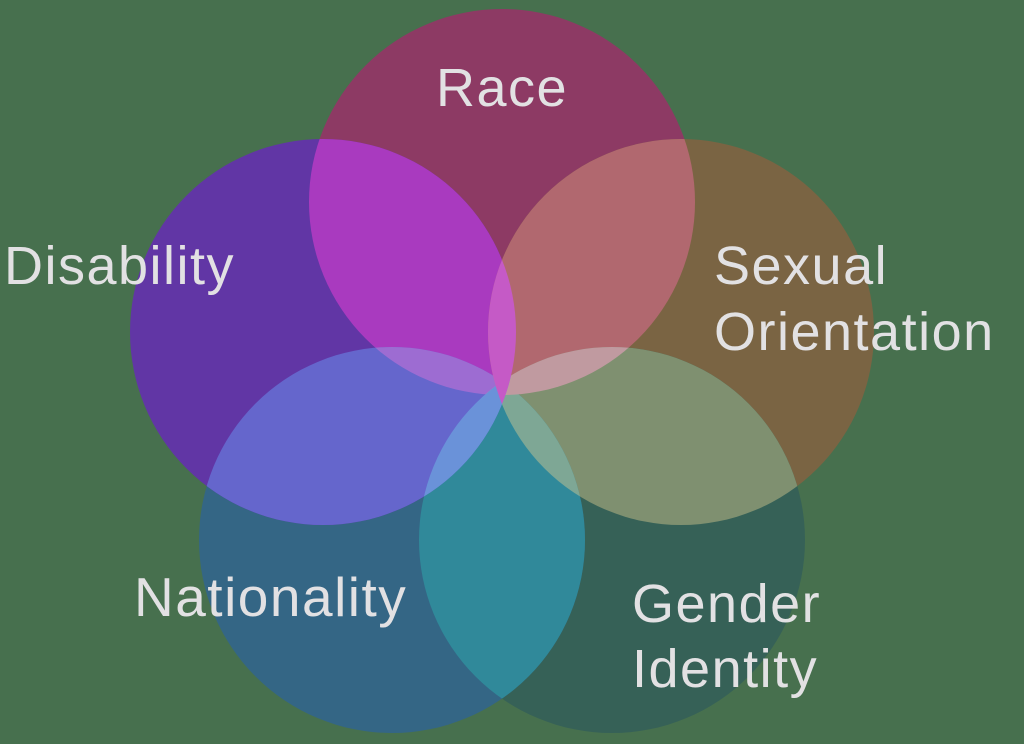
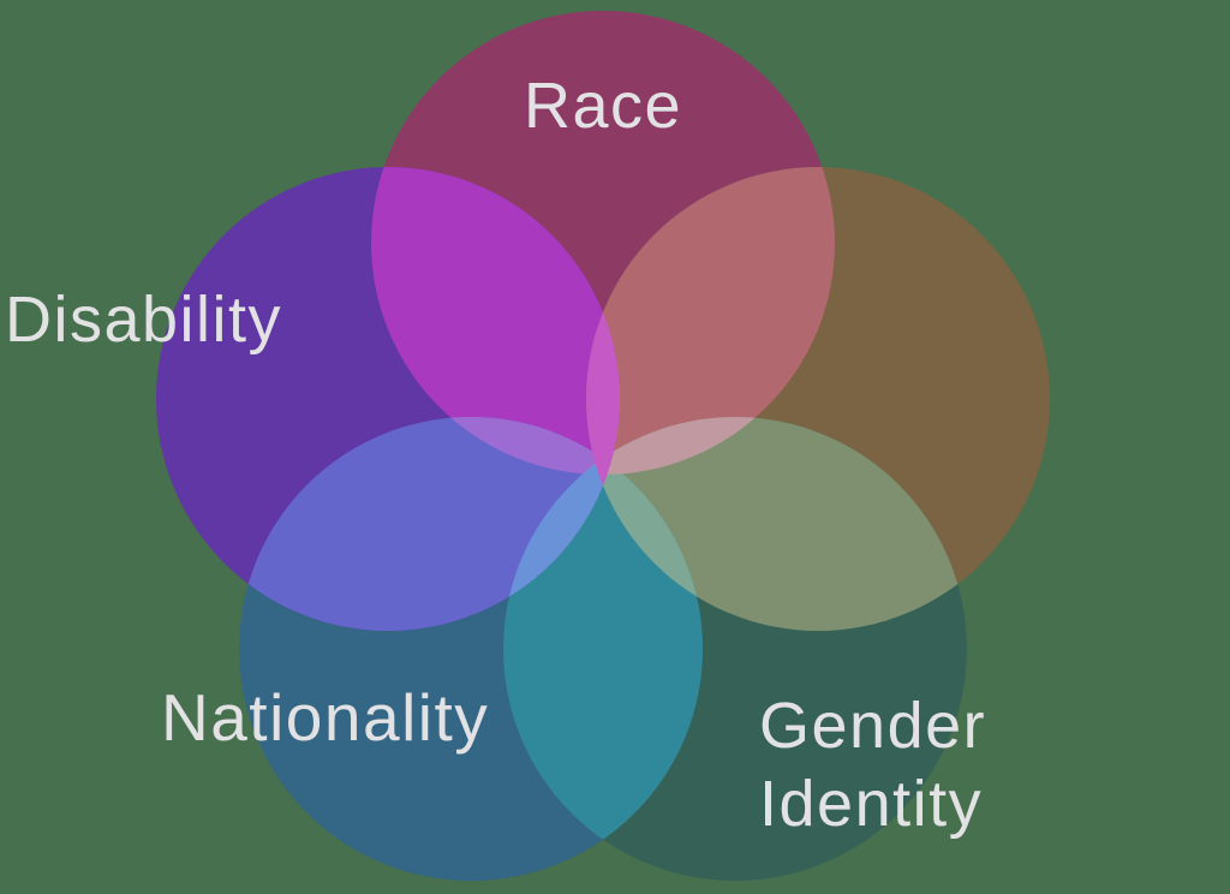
  Race
- Sexual
- Orientation
  Disability
  Nationality
  Gender
  Identity
